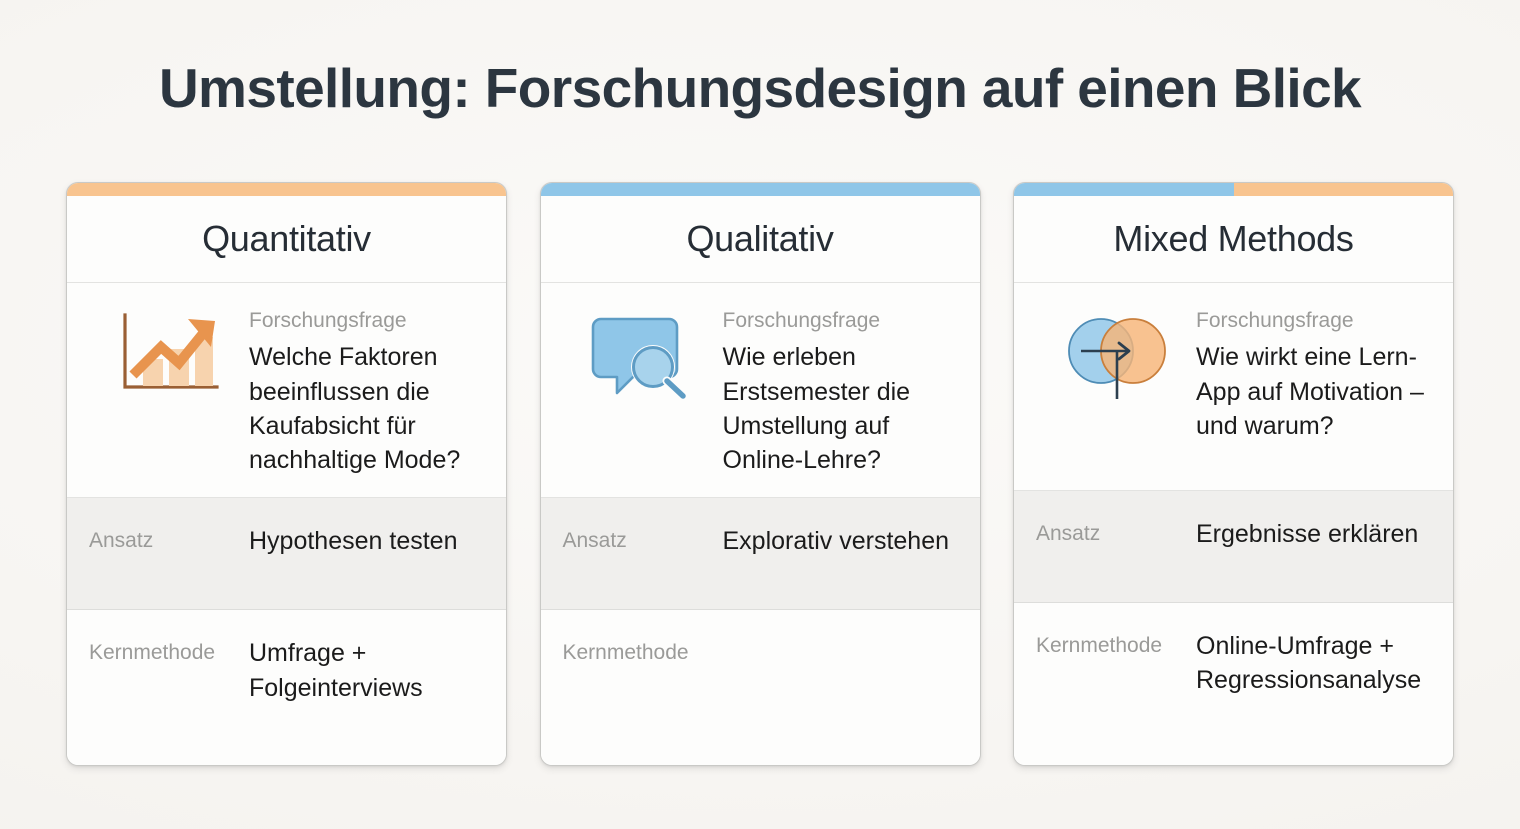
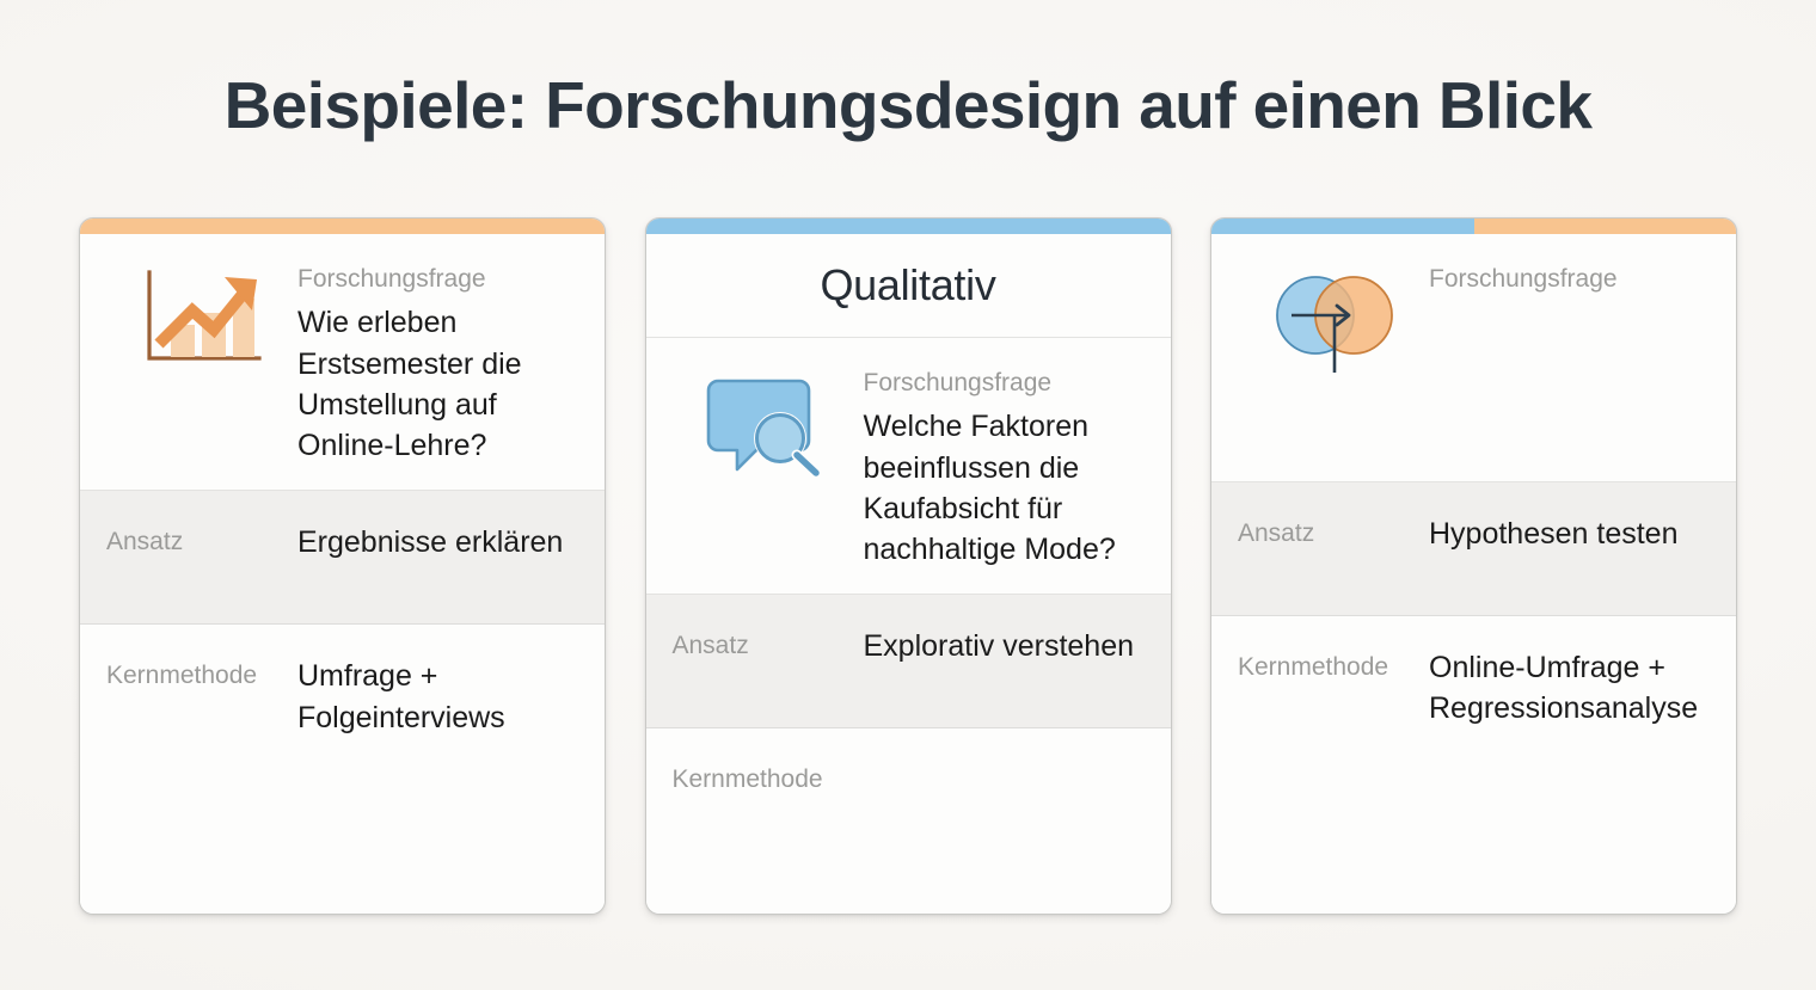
- Umstellung: Forschungsdesign auf einen Blick
+ Beispiele: Forschungsdesign auf einen Blick
- Quantitativ
  Forschungsfrage
- Welche Faktoren beeinflussen die Kaufabsicht für nachhaltige Mode?
+ Wie erleben Erstsemester die Umstellung auf Online-Lehre?
  Ansatz
- Hypothesen testen
+ Ergebnisse erklären
  Kernmethode
  Umfrage + Folgeinterviews
  Qualitativ
  Forschungsfrage
- Wie erleben Erstsemester die Umstellung auf Online-Lehre?
+ Welche Faktoren beeinflussen die Kaufabsicht für nachhaltige Mode?
  Ansatz
  Explorativ verstehen
  Kernmethode
- Mixed Methods
  Forschungsfrage
- Wie wirkt eine Lern-App auf Motivation – und warum?
  Ansatz
- Ergebnisse erklären
+ Hypothesen testen
  Kernmethode
  Online-Umfrage + Regressionsanalyse
